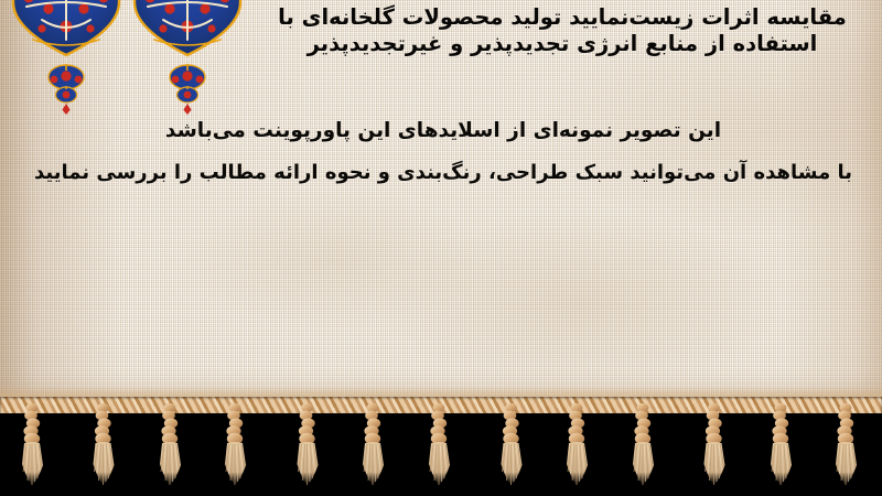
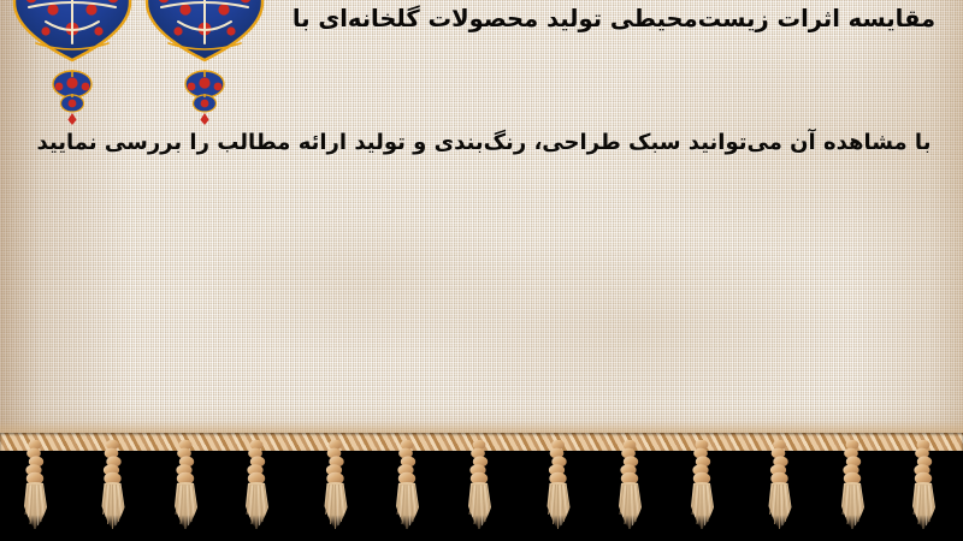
- مقایسه اثرات زیست‌نمایید تولید محصولات گلخانه‌ای با
+ مقایسه اثرات زیست‌محیطی تولید محصولات گلخانه‌ای با
- استفاده از منابع انرژی تجدیدپذیر و غیرتجدیدپذیر
- این تصویر نمونه‌ای از اسلایدهای این پاورپوینت می‌باشد
- با مشاهده آن می‌توانید سبک طراحی، رنگ‌بندی و نحوه ارائه مطالب را بررسی نمایید
+ با مشاهده آن می‌توانید سبک طراحی، رنگ‌بندی و تولید ارائه مطالب را بررسی نمایید
